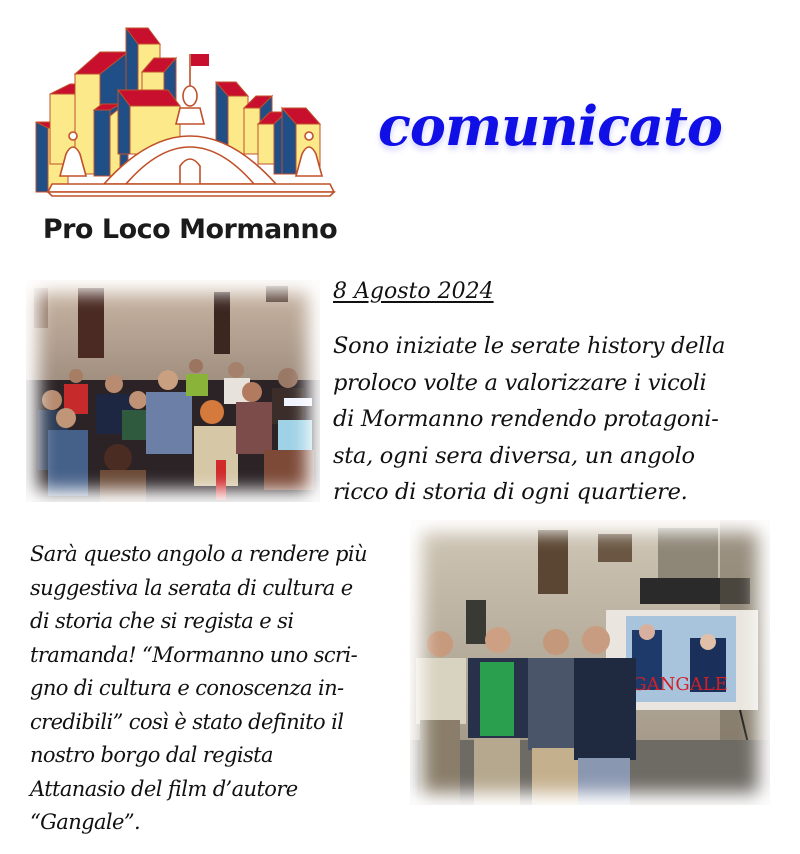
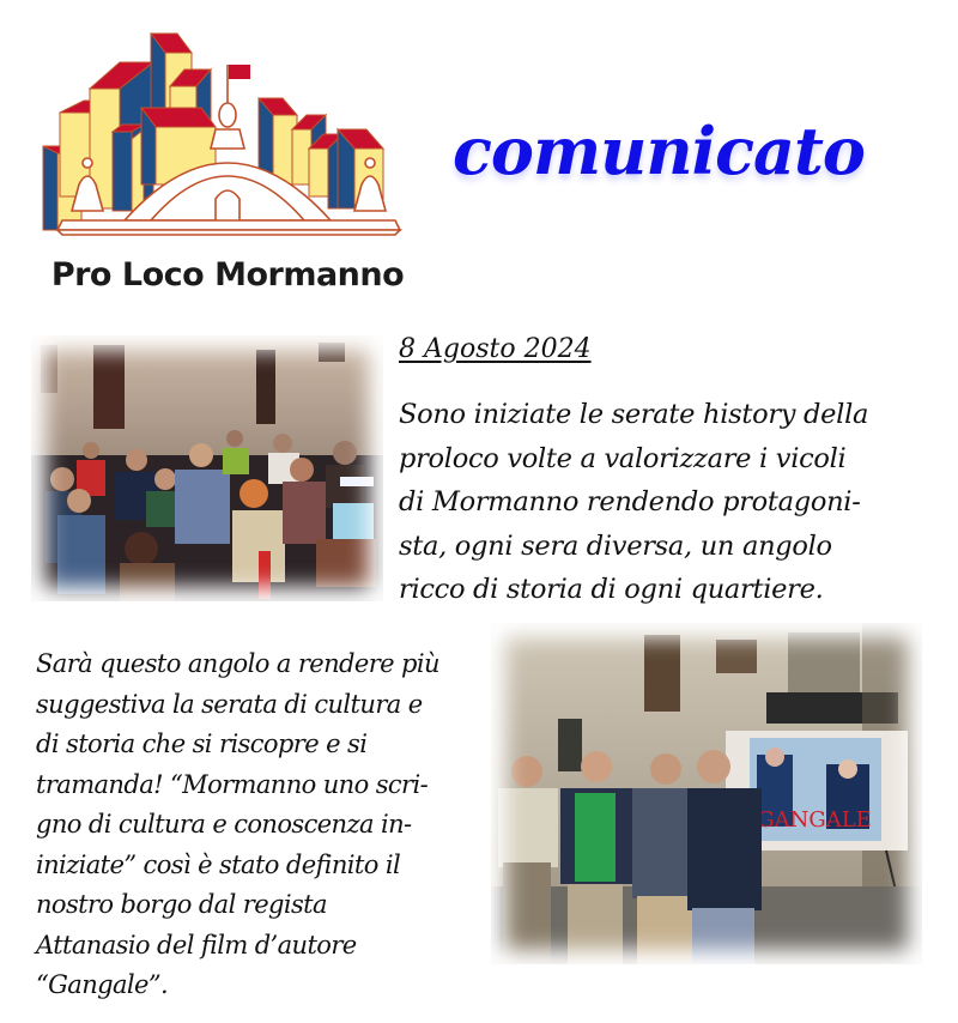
  Pro Loco Mormanno
  comunicato
  8 Agosto 2024
  Sono iniziate le serate history della
  proloco volte a valorizzare i vicoli
  di Mormanno rendendo protagoni-
  sta, ogni sera diversa, un angolo
  ricco di storia di ogni quartiere.
  Sarà questo angolo a rendere più
  suggestiva la serata di cultura e
- di storia che si regista e si
+ di storia che si riscopre e si
  tramanda! “Mormanno uno scri-
  gno di cultura e conoscenza in-
- credibili” così è stato definito il
+ iniziate” così è stato definito il
  nostro borgo dal regista
  Attanasio del film d’autore
  “Gangale”.
  GANGALE
